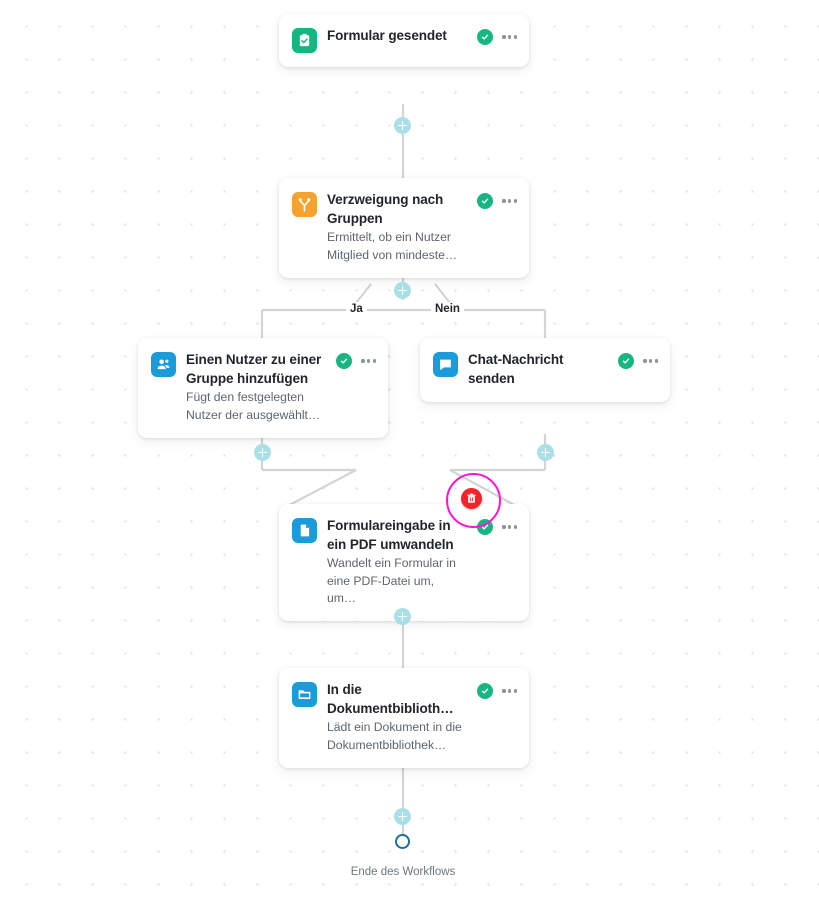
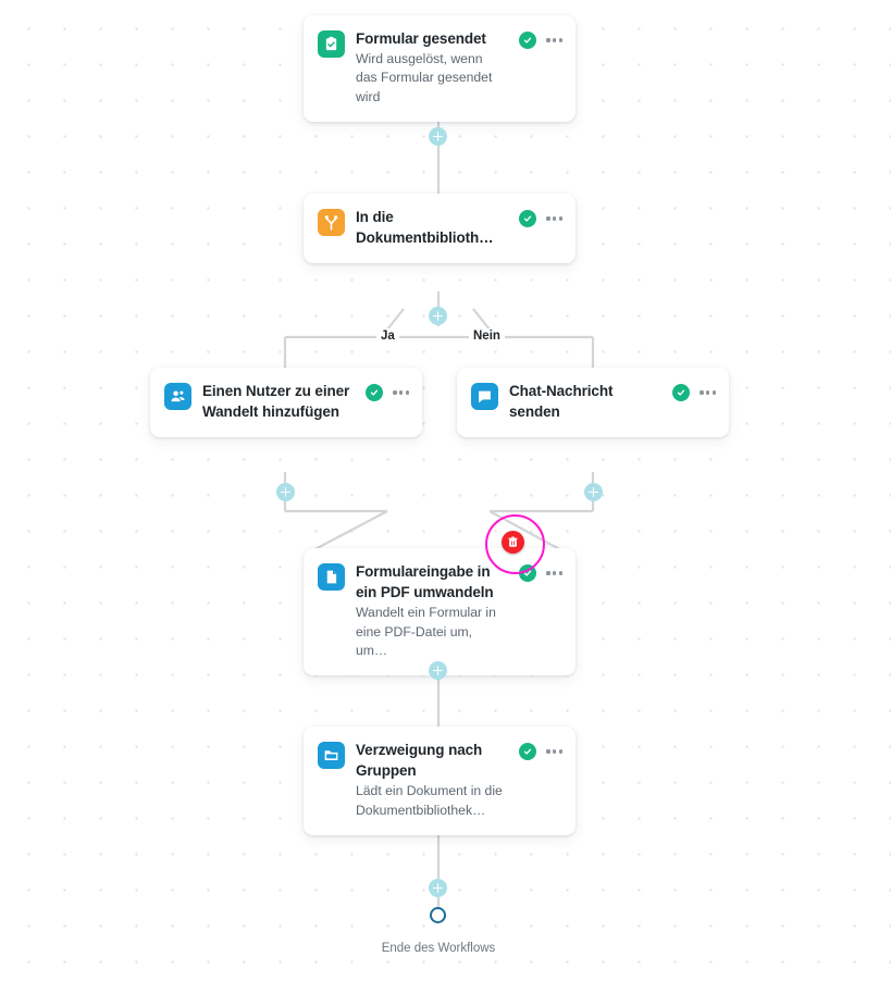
  Formular gesendet
+ Wird ausgelöst, wenn das Formular gesendet wird
- Verzweigung nach Gruppen
+ In die Dokumentbiblioth…
- Ermittelt, ob ein Nutzer Mitglied von mindeste…
  Ja
  Nein
- Einen Nutzer zu einer Gruppe hinzufügen
+ Einen Nutzer zu einer Wandelt hinzufügen
- Fügt den festgelegten Nutzer der ausgewählt…
  Chat-Nachricht senden
  Formulareingabe in ein PDF umwandeln
  Wandelt ein Formular in eine PDF-Datei um, um…
- In die Dokumentbiblioth…
+ Verzweigung nach Gruppen
  Lädt ein Dokument in die Dokumentbibliothek…
  Ende des Workflows
